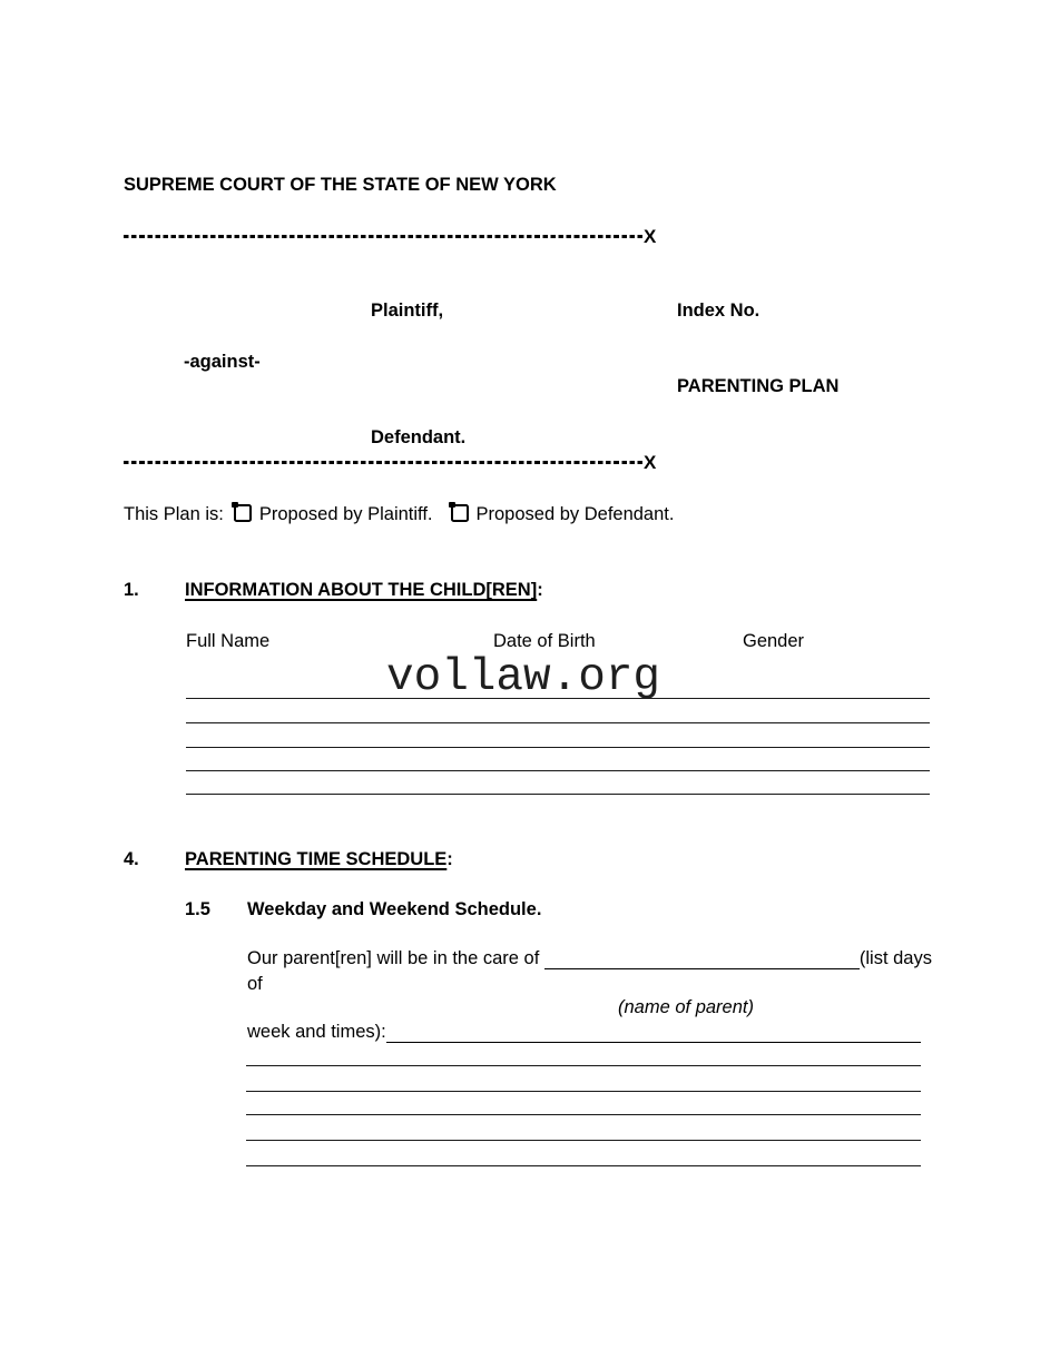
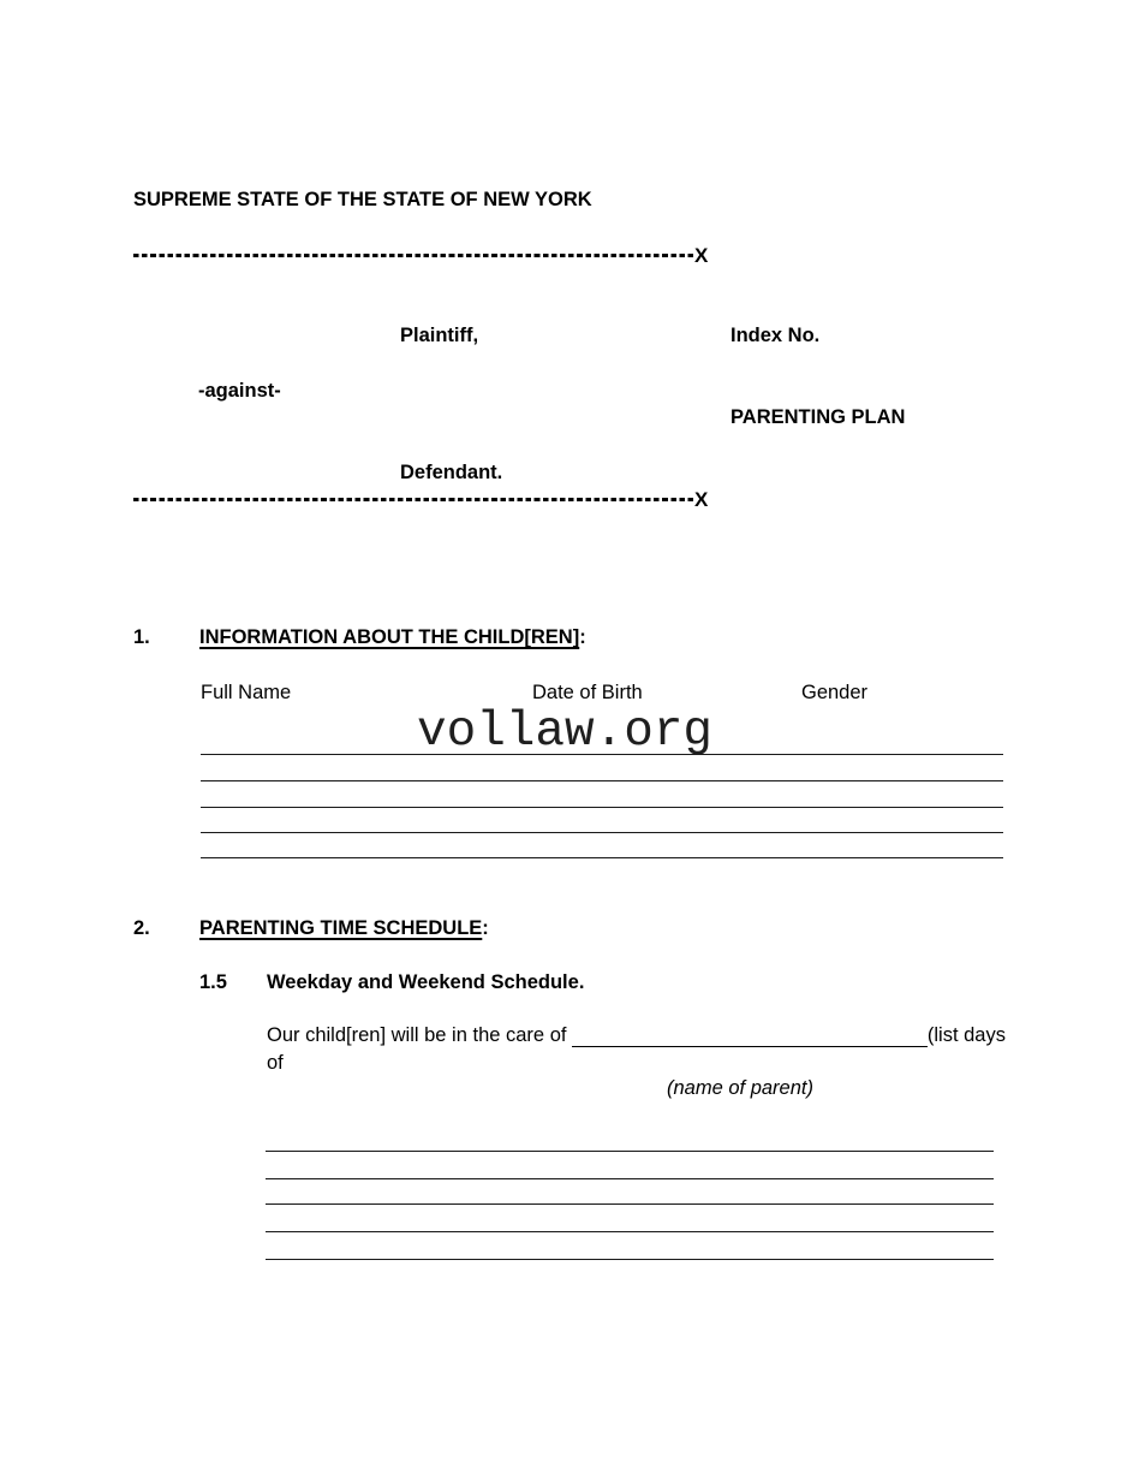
- SUPREME COURT OF THE STATE OF NEW YORK
+ SUPREME STATE OF THE STATE OF NEW YORK
  X
  Plaintiff,
  Index No.
  -against-
  PARENTING PLAN
  Defendant.
  X
- This Plan is: Proposed by Plaintiff. Proposed by Defendant.
  1.
  INFORMATION ABOUT THE CHILD[REN]:
  Full Name
  Date of Birth
  Gender
  vollaw.org
- 4.
+ 2.
  PARENTING TIME SCHEDULE:
  1.5
  Weekday and Weekend Schedule.
- Our parent[ren] will be in the care of
+ Our child[ren] will be in the care of
  (list days
  of
  (name of parent)
- week and times):
